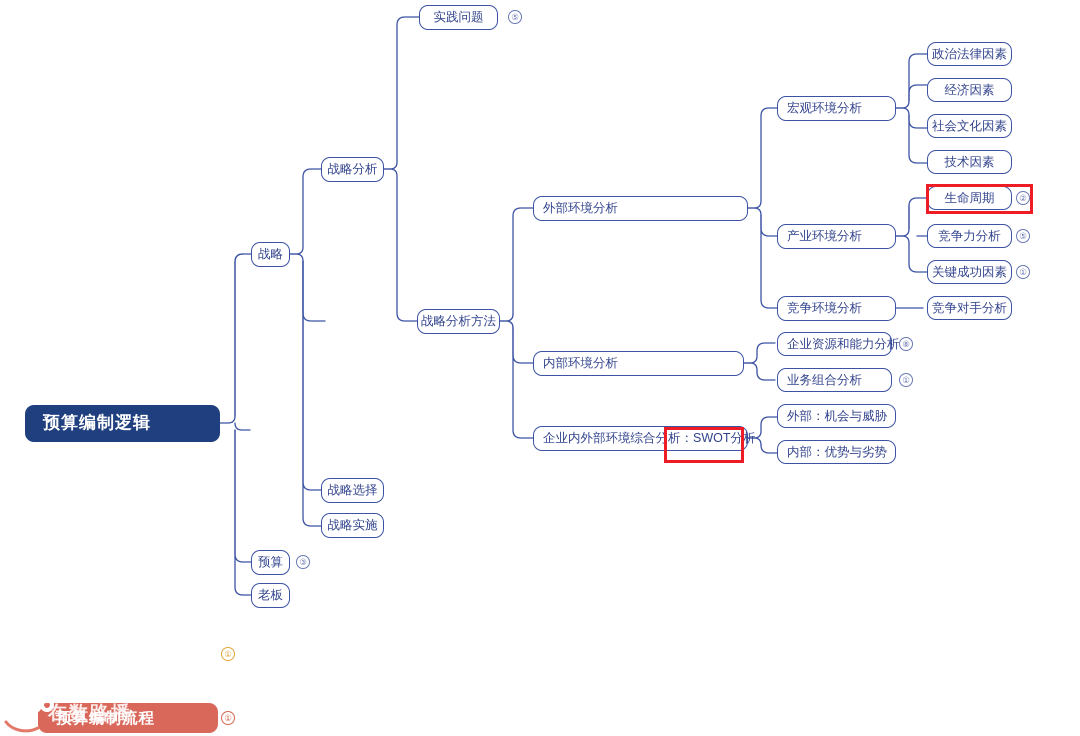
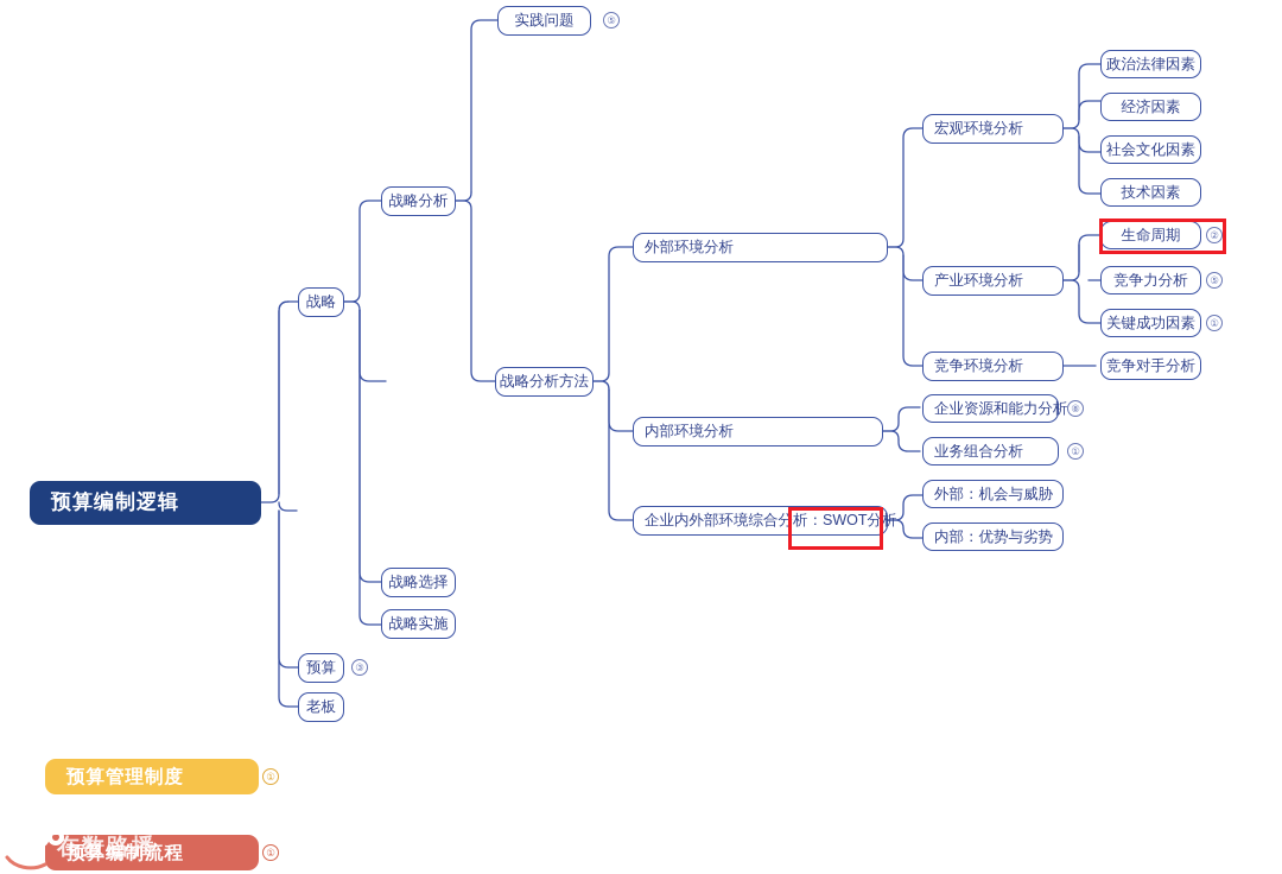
  预算编制逻辑
  战略
  预算
  ③
  老板
  战略分析
  战略分析方法
  战略选择
  战略实施
  实践问题
  ⑤
  外部环境分析
  内部环境分析
  企业内外部环境综合分析：SWOT分析
  宏观环境分析
  产业环境分析
  竞争环境分析
  政治法律因素
  经济因素
  社会文化因素
  技术因素
  生命周期
  ②
  竞争力分析
  ⑤
  关键成功因素
  ①
  竞争对手分析
  企业资源和能力分析
  ⑧
  业务组合分析
  ①
  外部：机会与威胁
  内部：优势与劣势
+ 预算管理制度
  ①
  预算编制流程
  ①
  在数路播
